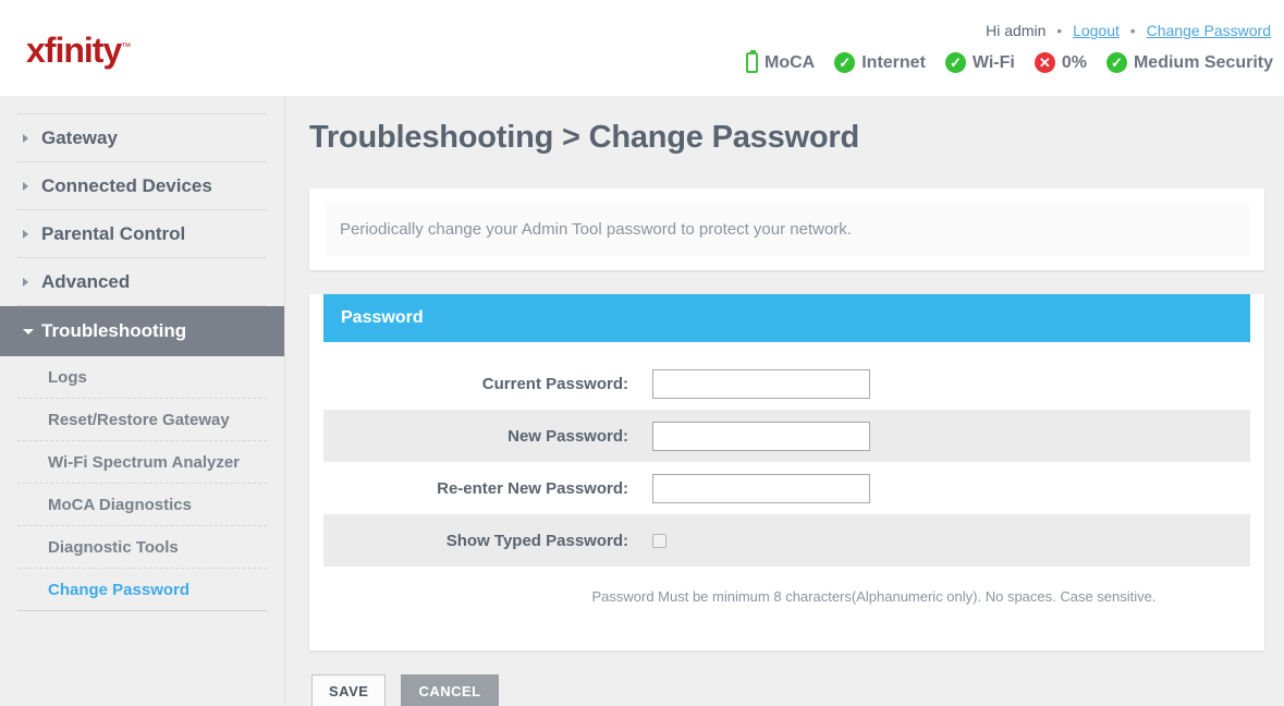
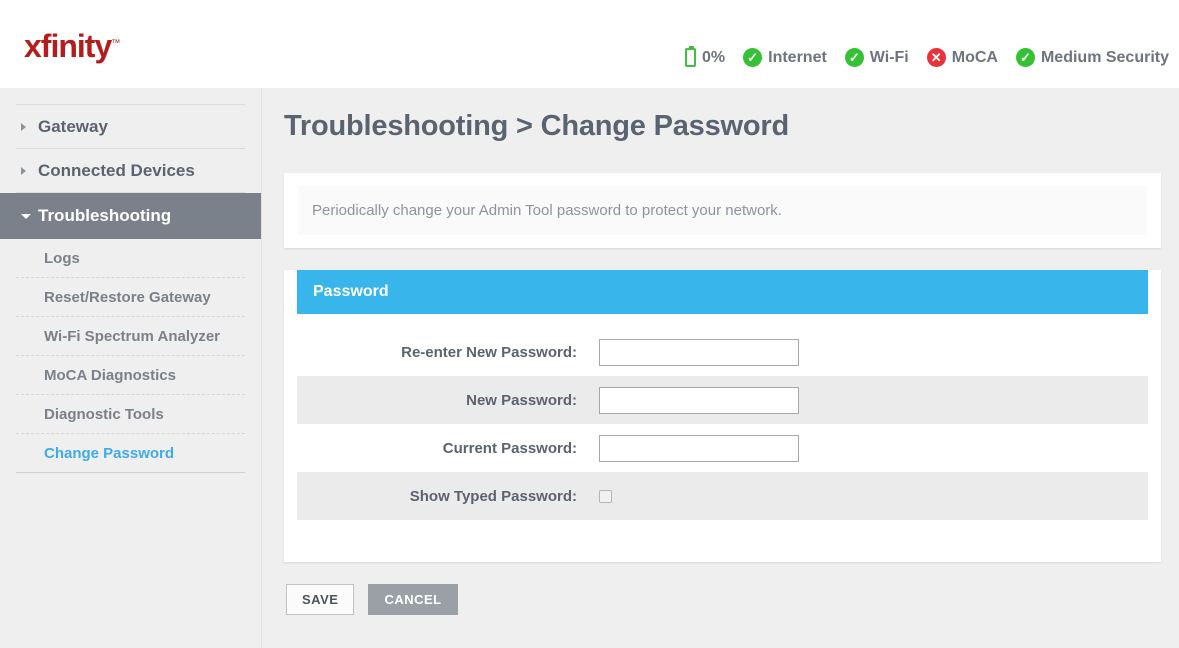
  xfinity™
- Hi admin • Logout • Change Password
- MoCA
+ 0%
  ✓
  Internet
  ✓
  Wi-Fi
  ✕
- 0%
+ MoCA
  ✓
  Medium Security
  Gateway
  Connected Devices
- Parental Control
- Advanced
  Troubleshooting
  Logs
  Reset/Restore Gateway
  Wi-Fi Spectrum Analyzer
  MoCA Diagnostics
  Diagnostic Tools
  Change Password
  Troubleshooting > Change Password
  Periodically change your Admin Tool password to protect your network.
  Password
- Current Password:
+ Re-enter New Password:
  New Password:
- Re-enter New Password:
+ Current Password:
  Show Typed Password:
- Password Must be minimum 8 characters(Alphanumeric only). No spaces. Case sensitive.
  SAVE
  CANCEL
